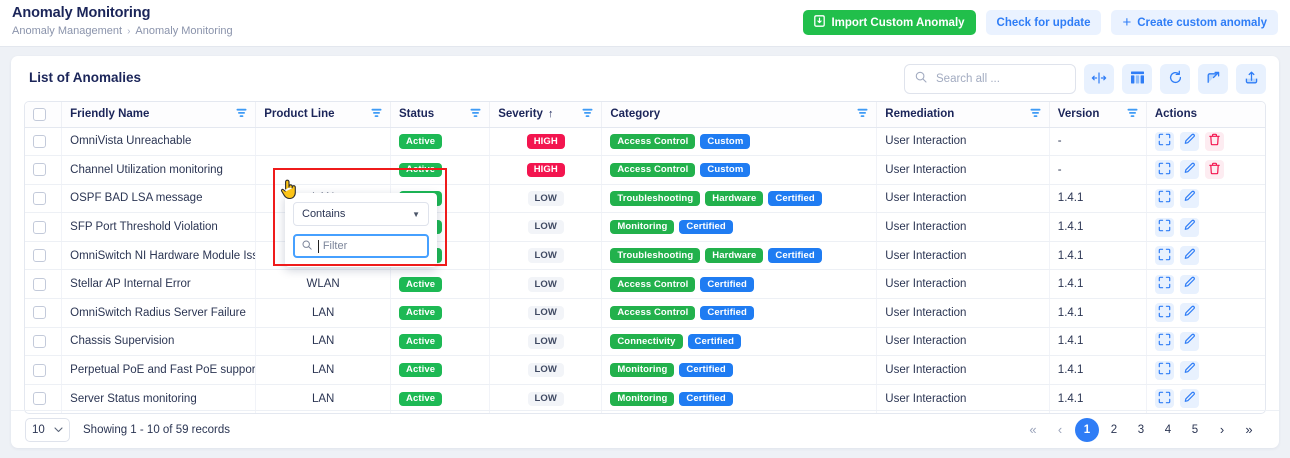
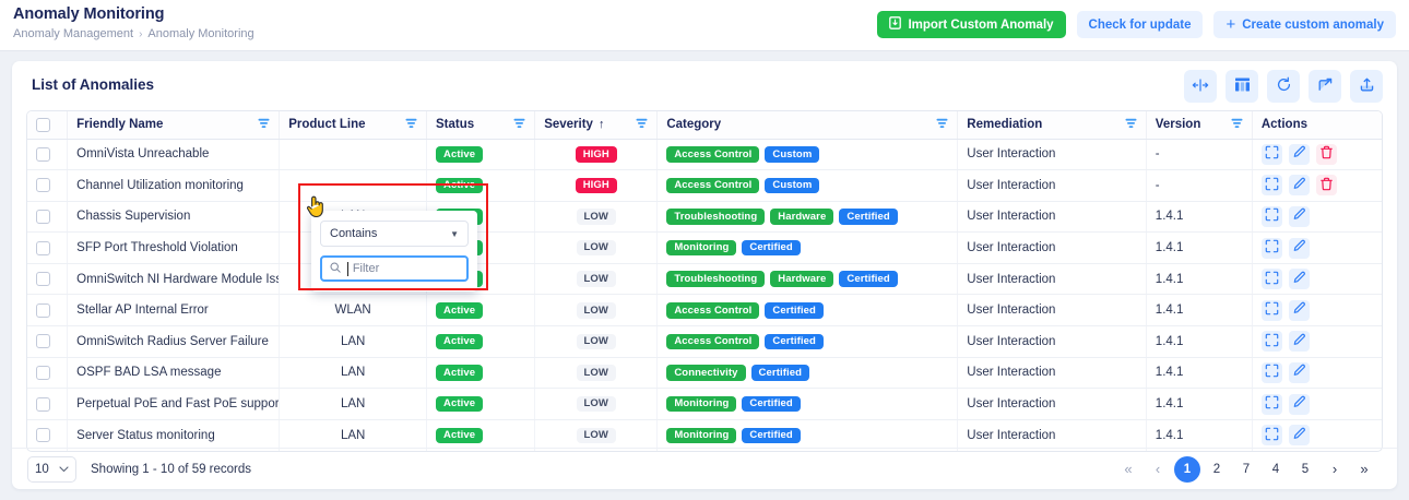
  Anomaly Monitoring
  Anomaly Management
  ›
  Anomaly Monitoring
  Import Custom Anomaly
  Check for update
  +
  Create custom anomaly
  List of Anomalies
- Search all ...
  	Friendly Name	Product Line	Status	Severity ↑	Category	Remediation	Version	Actions
  	OmniVista Unreachable		Active	HIGH	Access Control Custom	User Interaction	-
  	Channel Utilization monitoring		Active	HIGH	Access Control Custom	User Interaction	-
- 	OSPF BAD LSA message			LOW	Troubleshooting Hardware Certified	User Interaction	1.4.1
+ 	Chassis Supervision			LOW	Troubleshooting Hardware Certified	User Interaction	1.4.1
  	SFP Port Threshold Violation			LOW	Monitoring Certified	User Interaction	1.4.1
  	OmniSwitch NI Hardware Module Iss			LOW	Troubleshooting Hardware Certified	User Interaction	1.4.1
  	Stellar AP Internal Error	WLAN	Active	LOW	Access Control Certified	User Interaction	1.4.1
  	OmniSwitch Radius Server Failure	LAN	Active	LOW	Access Control Certified	User Interaction	1.4.1
- 	Chassis Supervision	LAN	Active	LOW	Connectivity Certified	User Interaction	1.4.1
+ 	OSPF BAD LSA message	LAN	Active	LOW	Connectivity Certified	User Interaction	1.4.1
  	Perpetual PoE and Fast PoE suppor	LAN	Active	LOW	Monitoring Certified	User Interaction	1.4.1
  	Server Status monitoring	LAN	Active	LOW	Monitoring Certified	User Interaction	1.4.1
  Contains
  ▼
  Filter
  10
  Showing 1 - 10 of 59 records
  «
  ‹
  1
  2
- 3
+ 7
  4
  5
  ›
  »
